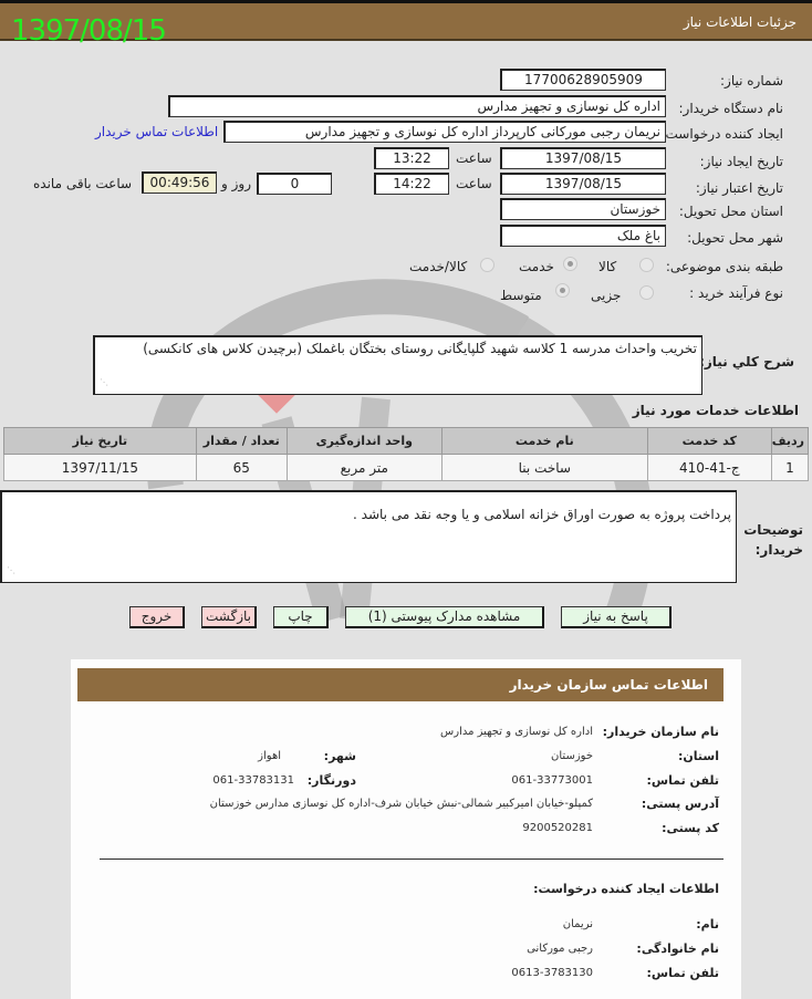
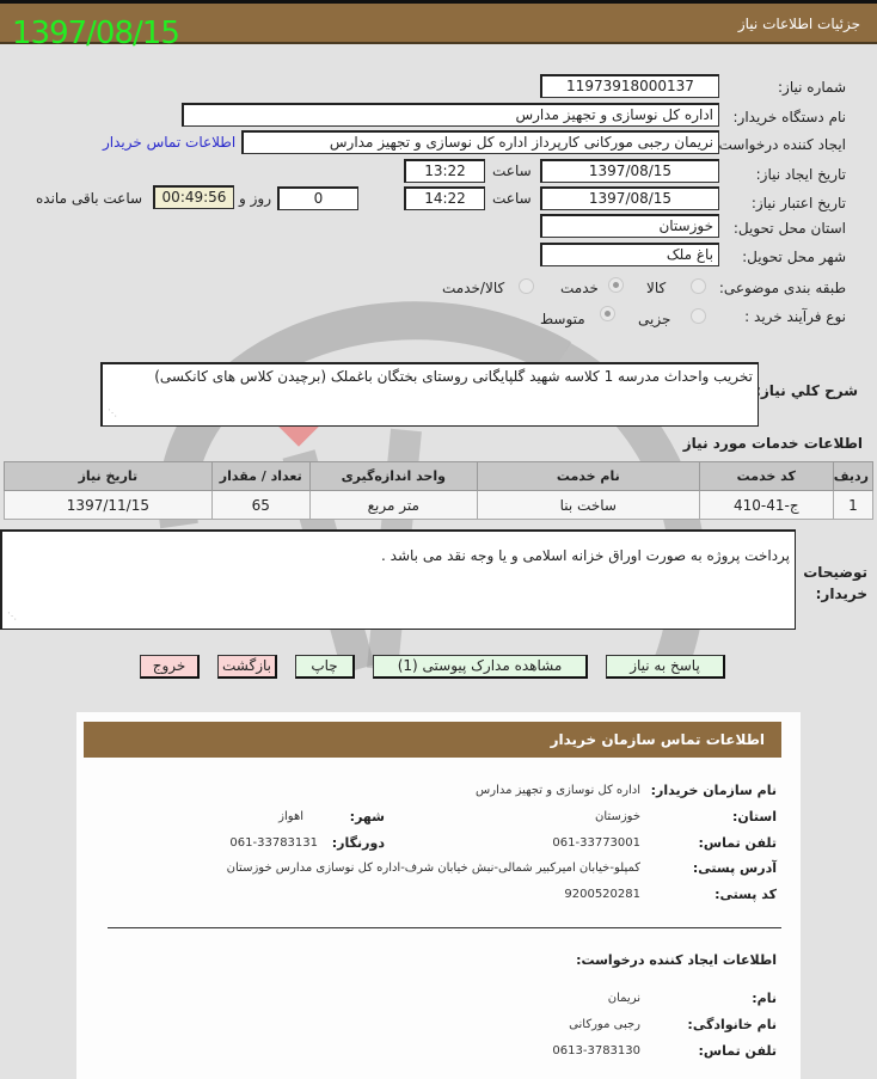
  جزئیات اطلاعات نیاز
  1397/08/15
  شماره نیاز:
- 17700628905909
+ 11973918000137
  نام دستگاه خریدار:
  اداره کل نوسازی و تجهیز مدارس
  ایجاد کننده درخواست
  نریمان رجبی مورکانی کارپرداز اداره کل نوسازی و تجهیز مدارس
  اطلاعات تماس خریدار
  تاریخ ایجاد نیاز:
  1397/08/15
  ساعت
  13:22
  تاریخ اعتبار نیاز:
  1397/08/15
  ساعت
  14:22
  0
  روز و
  00:49:56
  ساعت باقی مانده
  استان محل تحویل:
  خوزستان
  شهر محل تحویل:
  باغ ملک
  طبقه بندی موضوعی:
  کالا
  خدمت
  کالا/خدمت
  نوع فرآیند خرید :
  جزیی
  متوسط
  شرح کلي نياز
  تخریب واحداث مدرسه 1 کلاسه شهید گلپایگانی روستای بختگان باغملک (برچیدن کلاس های کانکسی)
  ⋰
  اطلاعات خدمات مورد نیاز
  ردیف	کد خدمت	نام خدمت	واحد اندازه‌گیری	تعداد / مقدار	تاریخ نیاز
  1	ج-41-410	ساخت بنا	متر مربع	65	1397/11/15
  توضیحات خریدار:
  پرداخت پروژه به صورت اوراق خزانه اسلامی و یا وجه نقد می باشد .
  ⋰
  پاسخ به نیاز
  مشاهده مدارک پیوستی (1)
  چاپ
  بازگشت
  خروج
  اطلاعات تماس سازمان خریدار
  نام سازمان خریدار:
  اداره کل نوسازی و تجهیز مدارس
  استان:
  خوزستان
  شهر:
  اهواز
  تلفن تماس:
  061-33773001
  دورنگار:
  061-33783131
  آدرس پستی:
  کمپلو-خیابان امیرکبیر شمالی-نبش خیابان شرف-اداره کل نوسازی مدارس خوزستان
  کد پستی:
  9200520281
  اطلاعات ایجاد کننده درخواست:
  نام:
  نریمان
  نام خانوادگی:
  رجبی مورکانی
  تلفن تماس:
  0613-3783130
